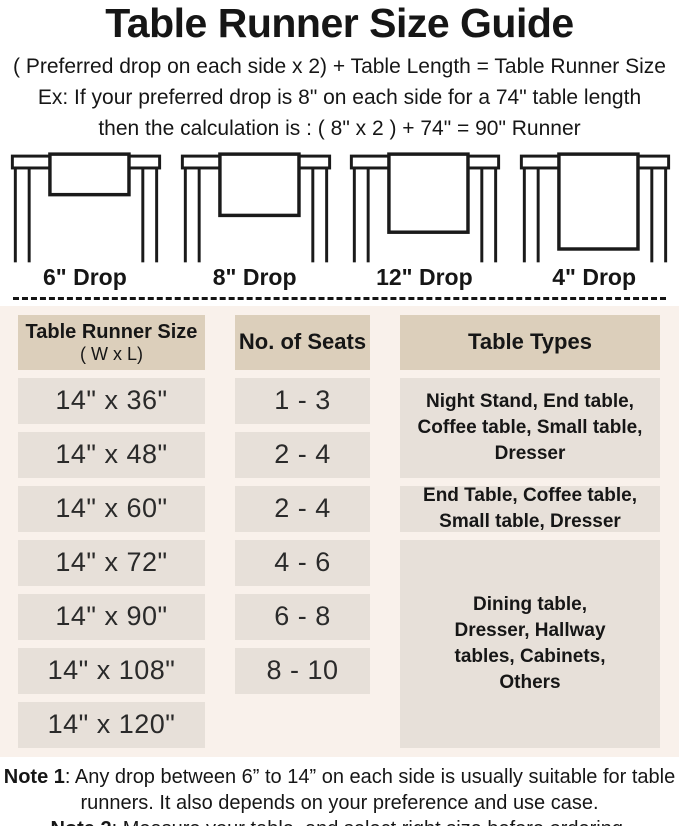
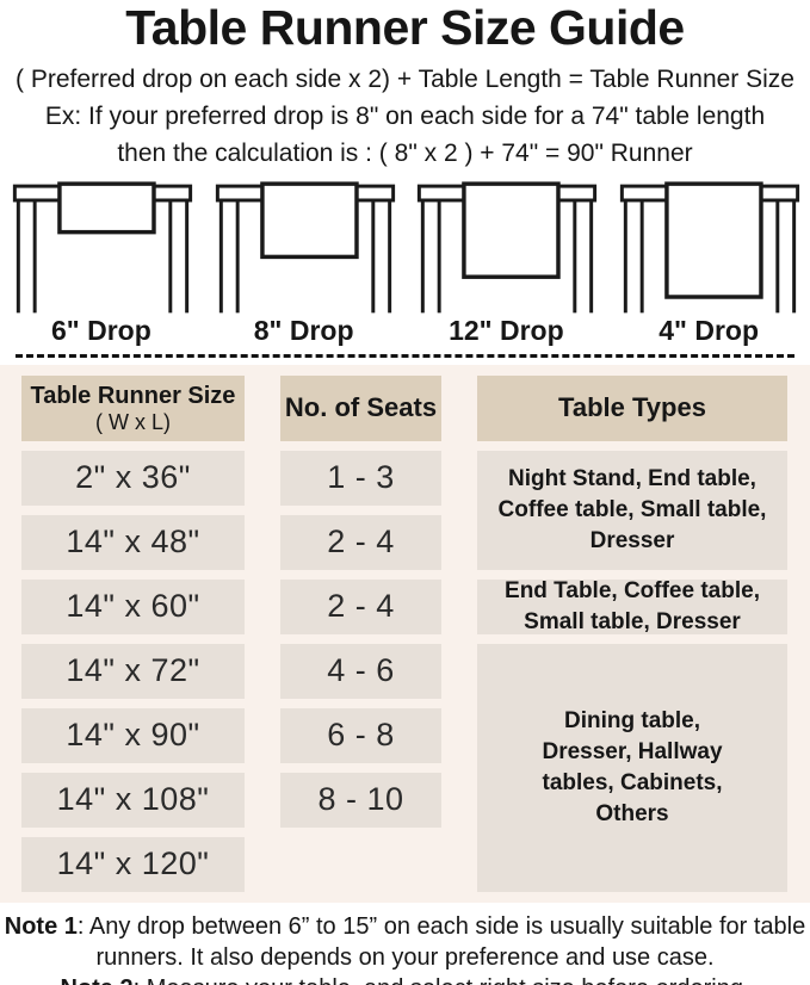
  Table Runner Size Guide
  ( Preferred drop on each side x 2) + Table Length = Table Runner Size
  Ex: If your preferred drop is 8" on each side for a 74" table length
  then the calculation is : ( 8" x 2 ) + 74" = 90" Runner
  6" Drop
  8" Drop
  12" Drop
  4" Drop
  Table Runner Size
  ( W x L)
  No. of Seats
  Table Types
- 14" x 36"
+ 2" x 36"
  1 - 3
  14" x 48"
  2 - 4
  14" x 60"
  2 - 4
  14" x 72"
  4 - 6
  14" x 90"
  6 - 8
  14" x 108"
  8 - 10
  14" x 120"
  Night Stand, End table, Coffee table, Small table, Dresser
  End Table, Coffee table, Small table, Dresser
  Dining table, Dresser, Hallway tables, Cabinets, Others
- Note 1: Any drop between 6” to 14” on each side is usually suitable for table runners. It also depends on your preference and use case.
+ Note 1: Any drop between 6” to 15” on each side is usually suitable for table runners. It also depends on your preference and use case.
